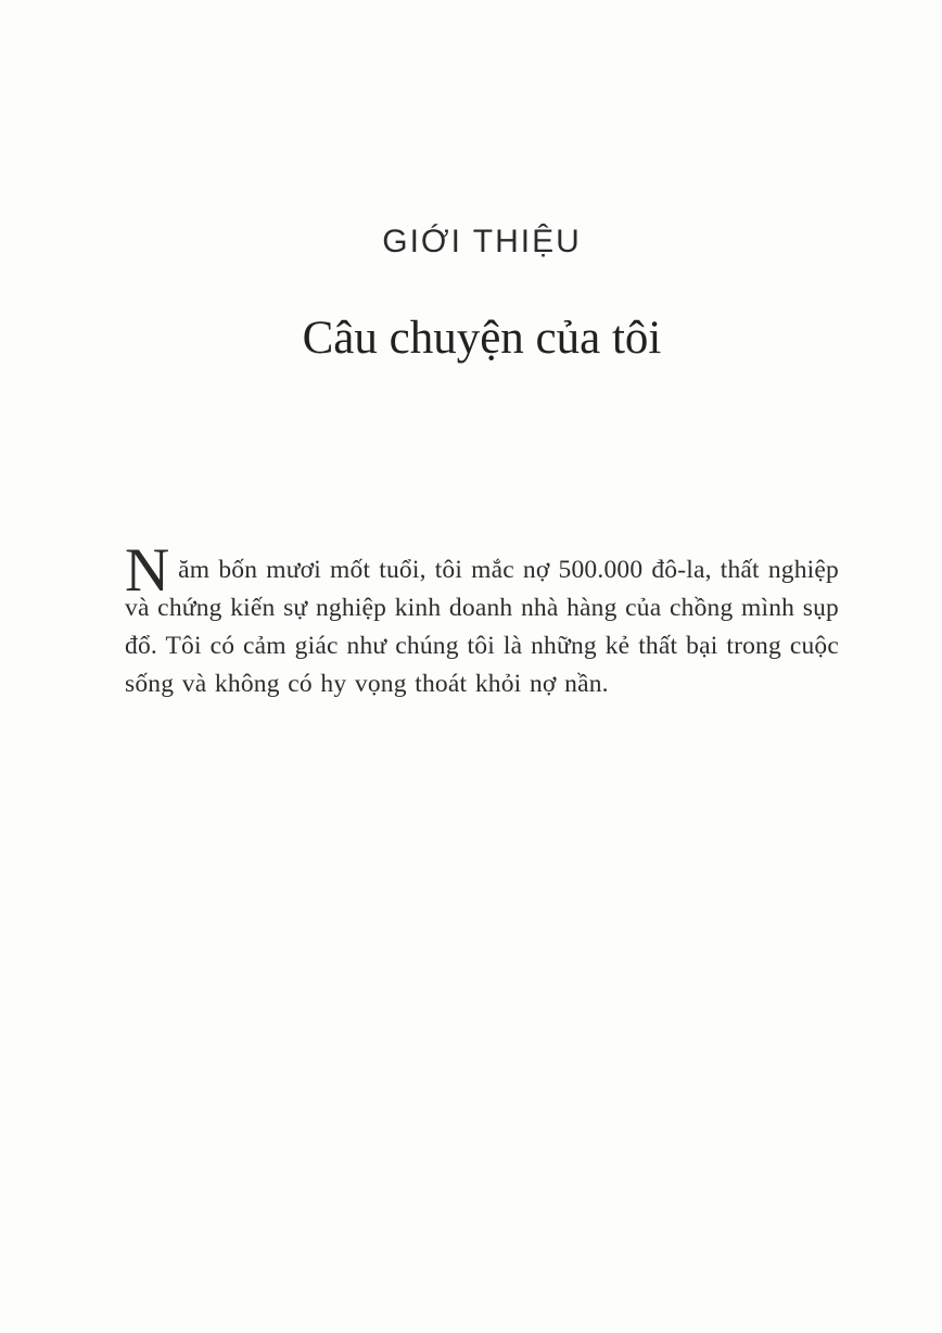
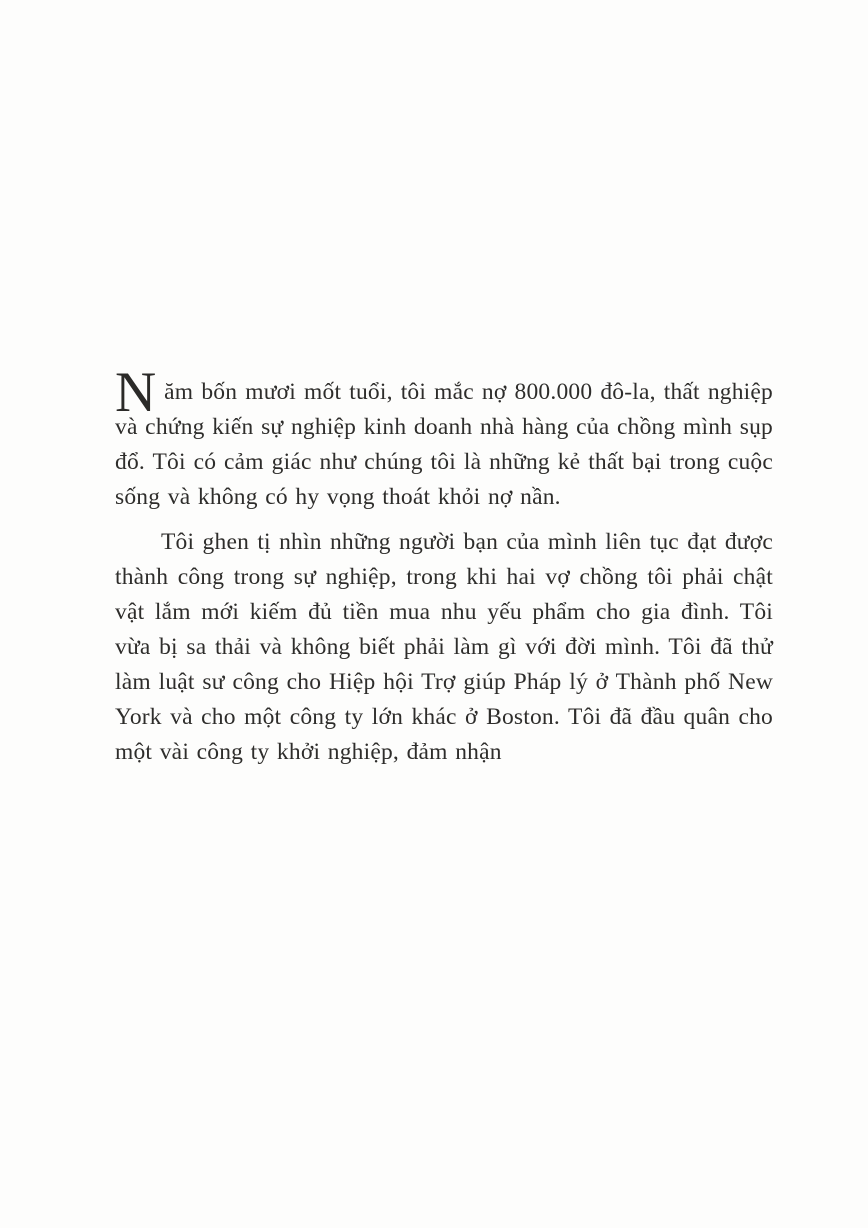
- GIỚI THIỆU
- Câu chuyện của tôi
  N
- ăm bốn mươi mốt tuổi, tôi mắc nợ 500.000 đô-la, thất nghiệp và chứng kiến sự nghiệp kinh doanh nhà hàng của chồng mình sụp đổ. Tôi có cảm giác như chúng tôi là những kẻ thất bại trong cuộc sống và không có hy vọng thoát khỏi nợ nần.
+ ăm bốn mươi mốt tuổi, tôi mắc nợ 800.000 đô-la, thất nghiệp và chứng kiến sự nghiệp kinh doanh nhà hàng của chồng mình sụp đổ. Tôi có cảm giác như chúng tôi là những kẻ thất bại trong cuộc sống và không có hy vọng thoát khỏi nợ nần.
+ Tôi ghen tị nhìn những người bạn của mình liên tục đạt được thành công trong sự nghiệp, trong khi hai vợ chồng tôi phải chật vật lắm mới kiếm đủ tiền mua nhu yếu phẩm cho gia đình. Tôi vừa bị sa thải và không biết phải làm gì với đời mình. Tôi đã thử làm luật sư công cho Hiệp hội Trợ giúp Pháp lý ở Thành phố New York và cho một công ty lớn khác ở Boston. Tôi đã đầu quân cho một vài công ty khởi nghiệp, đảm nhận
